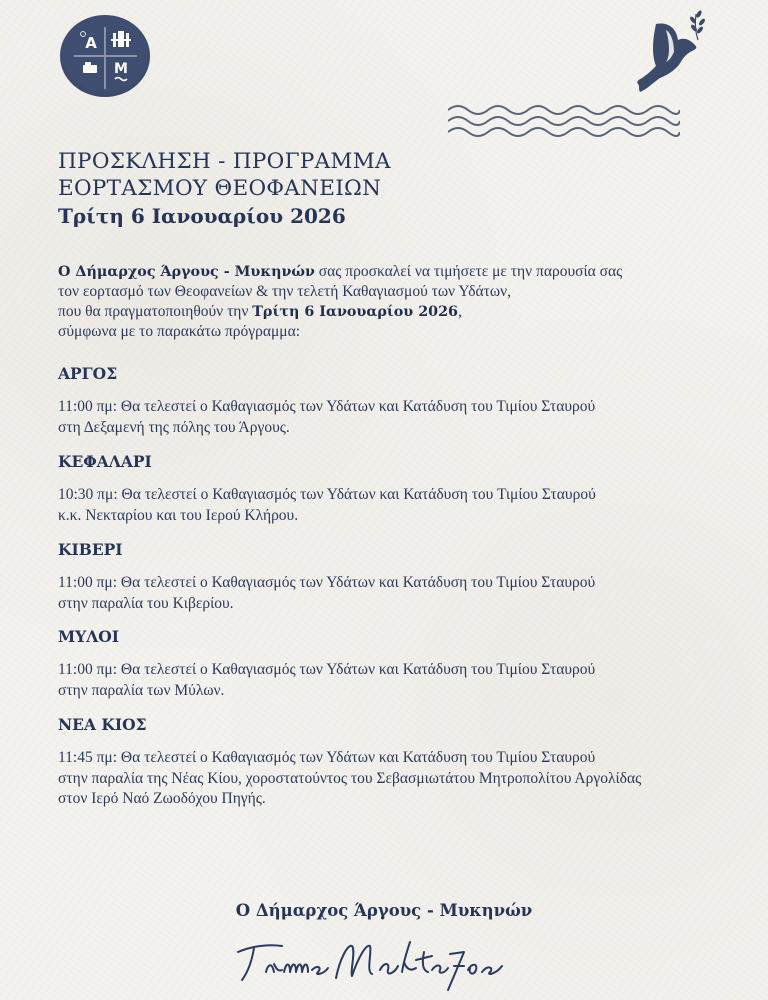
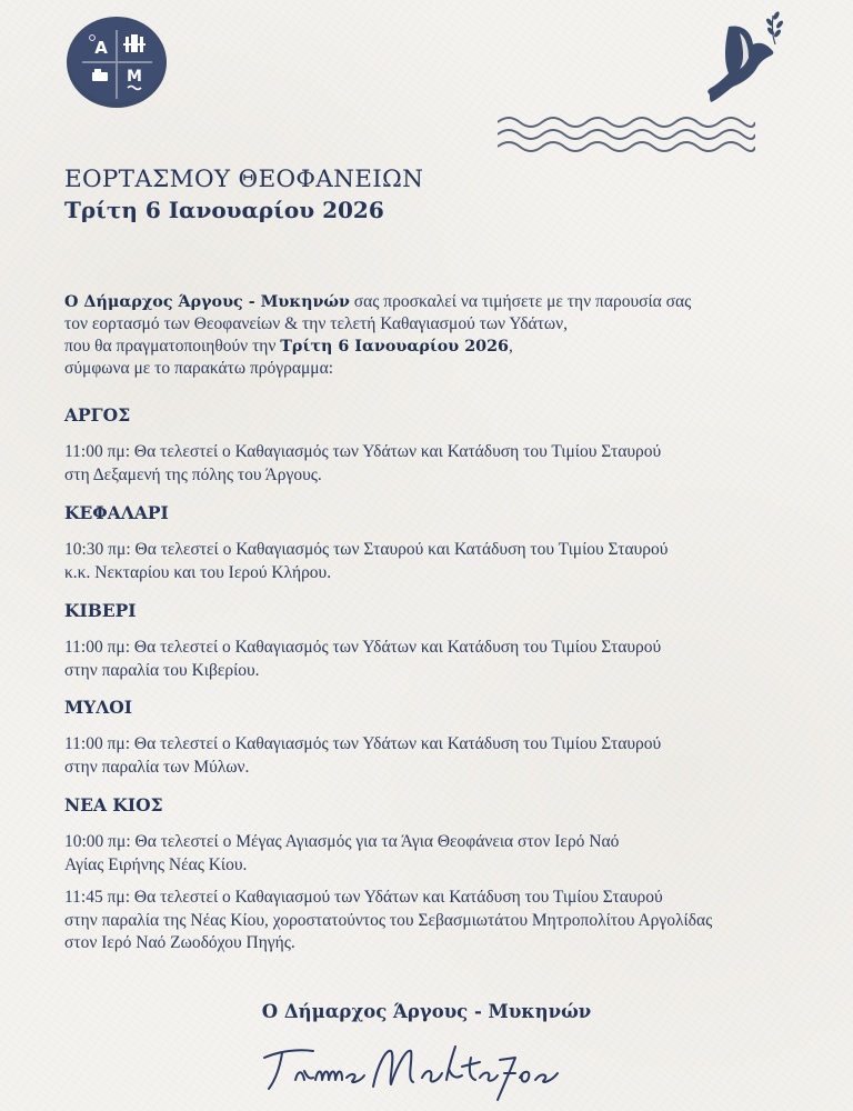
  A
  M
- ΠΡΟΣΚΛΗΣΗ - ΠΡΟΓΡΑΜΜΑ
  ΕΟΡΤΑΣΜΟΥ ΘΕΟΦΑΝΕΙΩΝ
  Τρίτη 6 Ιανουαρίου 2026
  Ο Δήμαρχος Άργους - Μυκηνών σας προσκαλεί να τιμήσετε με την παρουσία σας
  τον εορτασμό των Θεοφανείων & την τελετή Καθαγιασμού των Υδάτων,
  που θα πραγματοποιηθούν την Τρίτη 6 Ιανουαρίου 2026,
  σύμφωνα με το παρακάτω πρόγραμμα:
  ΑΡΓΟΣ
  11:00 πμ: Θα τελεστεί ο Καθαγιασμός των Υδάτων και Κατάδυση του Τιμίου Σταυρού
  στη Δεξαμενή της πόλης του Άργους.
  ΚΕΦΑΛΑΡΙ
- 10:30 πμ: Θα τελεστεί ο Καθαγιασμός των Υδάτων και Κατάδυση του Τιμίου Σταυρού
+ 10:30 πμ: Θα τελεστεί ο Καθαγιασμός των Σταυρού και Κατάδυση του Τιμίου Σταυρού
  κ.κ. Νεκταρίου και του Ιερού Κλήρου.
  ΚΙΒΕΡΙ
  11:00 πμ: Θα τελεστεί ο Καθαγιασμός των Υδάτων και Κατάδυση του Τιμίου Σταυρού
  στην παραλία του Κιβερίου.
  ΜΥΛΟΙ
  11:00 πμ: Θα τελεστεί ο Καθαγιασμός των Υδάτων και Κατάδυση του Τιμίου Σταυρού
  στην παραλία των Μύλων.
  ΝΕΑ ΚΙΟΣ
+ 10:00 πμ: Θα τελεστεί ο Μέγας Αγιασμός για τα Άγια Θεοφάνεια στον Ιερό Ναό
+ Αγίας Ειρήνης Νέας Κίου.
- 11:45 πμ: Θα τελεστεί ο Καθαγιασμός των Υδάτων και Κατάδυση του Τιμίου Σταυρού
+ 11:45 πμ: Θα τελεστεί ο Καθαγιασμού των Υδάτων και Κατάδυση του Τιμίου Σταυρού
  στην παραλία της Νέας Κίου, χοροστατούντος του Σεβασμιωτάτου Μητροπολίτου Αργολίδας
  στον Ιερό Ναό Ζωοδόχου Πηγής.
  Ο Δήμαρχος Άργους - Μυκηνών
